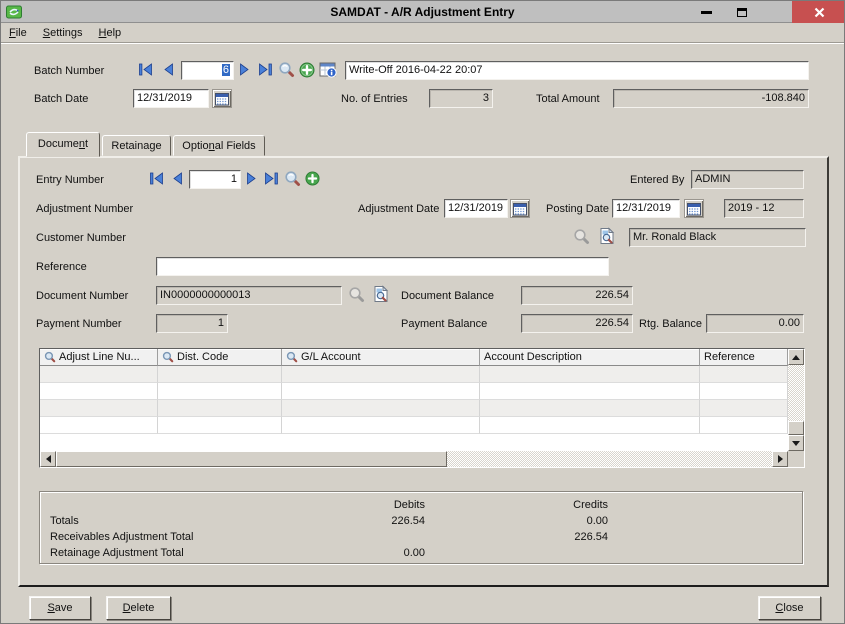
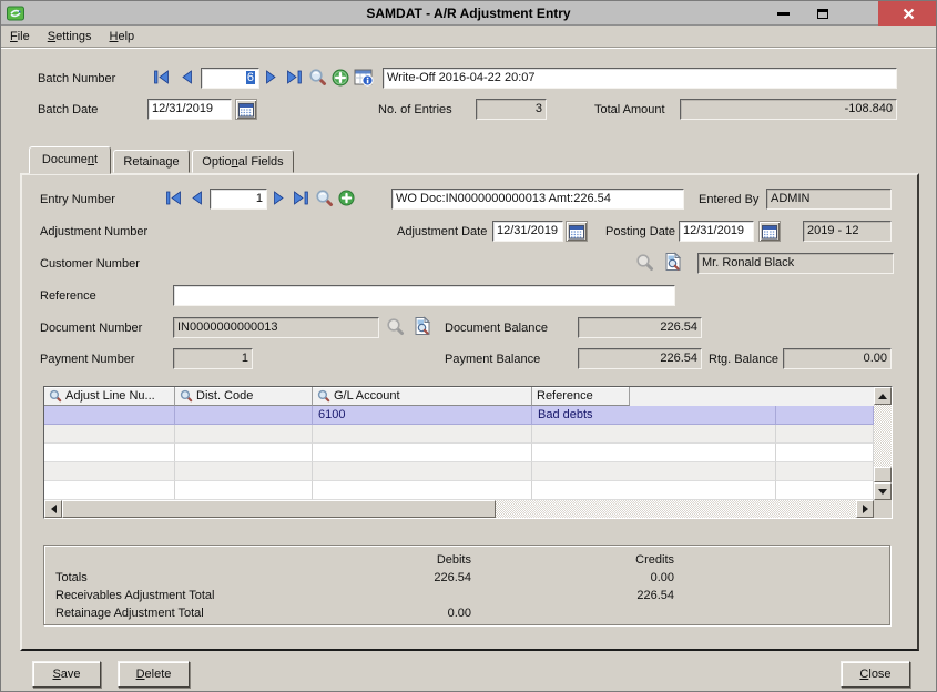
  SAMDAT - A/R Adjustment Entry
  File
  Settings
  Help
  Batch Number
  6
  Write-Off 2016-04-22 20:07
  Batch Date
  12/31/2019
  No. of Entries
  3
  Total Amount
  -108.840
  Document
  Retainage
  Optional Fields
  Entry Number
  1
+ WO Doc:IN0000000000013 Amt:226.54
  Entered By
  ADMIN
  Adjustment Number
  Adjustment Date
  12/31/2019
  Posting Date
  12/31/2019
  2019 - 12
  Customer Number
  Mr. Ronald Black
  Reference
  Document Number
  IN0000000000013
  Document Balance
  226.54
  Payment Number
  1
  Payment Balance
  226.54
  Rtg. Balance
  0.00
  Adjust Line Nu...
  Dist. Code
  G/L Account
- Account Description
  Reference
+ 6100
+ Bad debts
  Debits
  Credits
  Totals
  226.54
  0.00
  Receivables Adjustment Total
  226.54
  Retainage Adjustment Total
  0.00
  Save
  Delete
  Close
